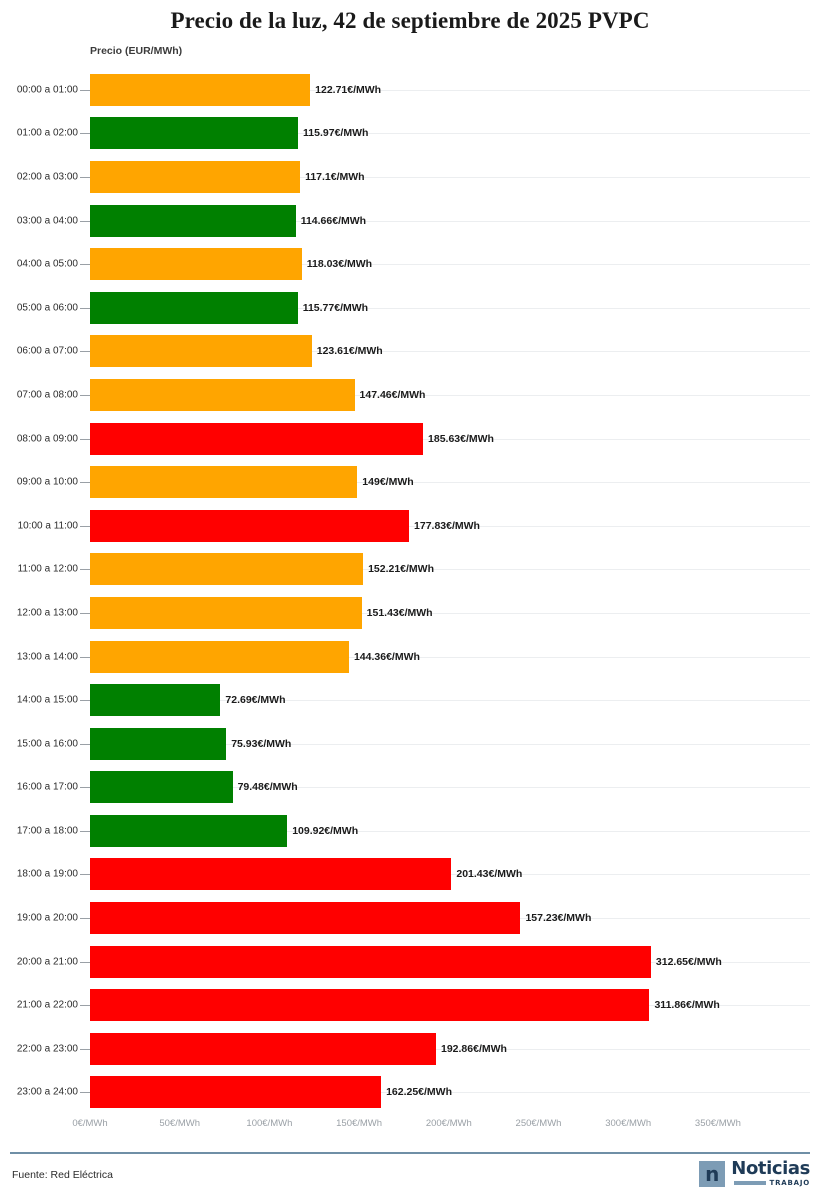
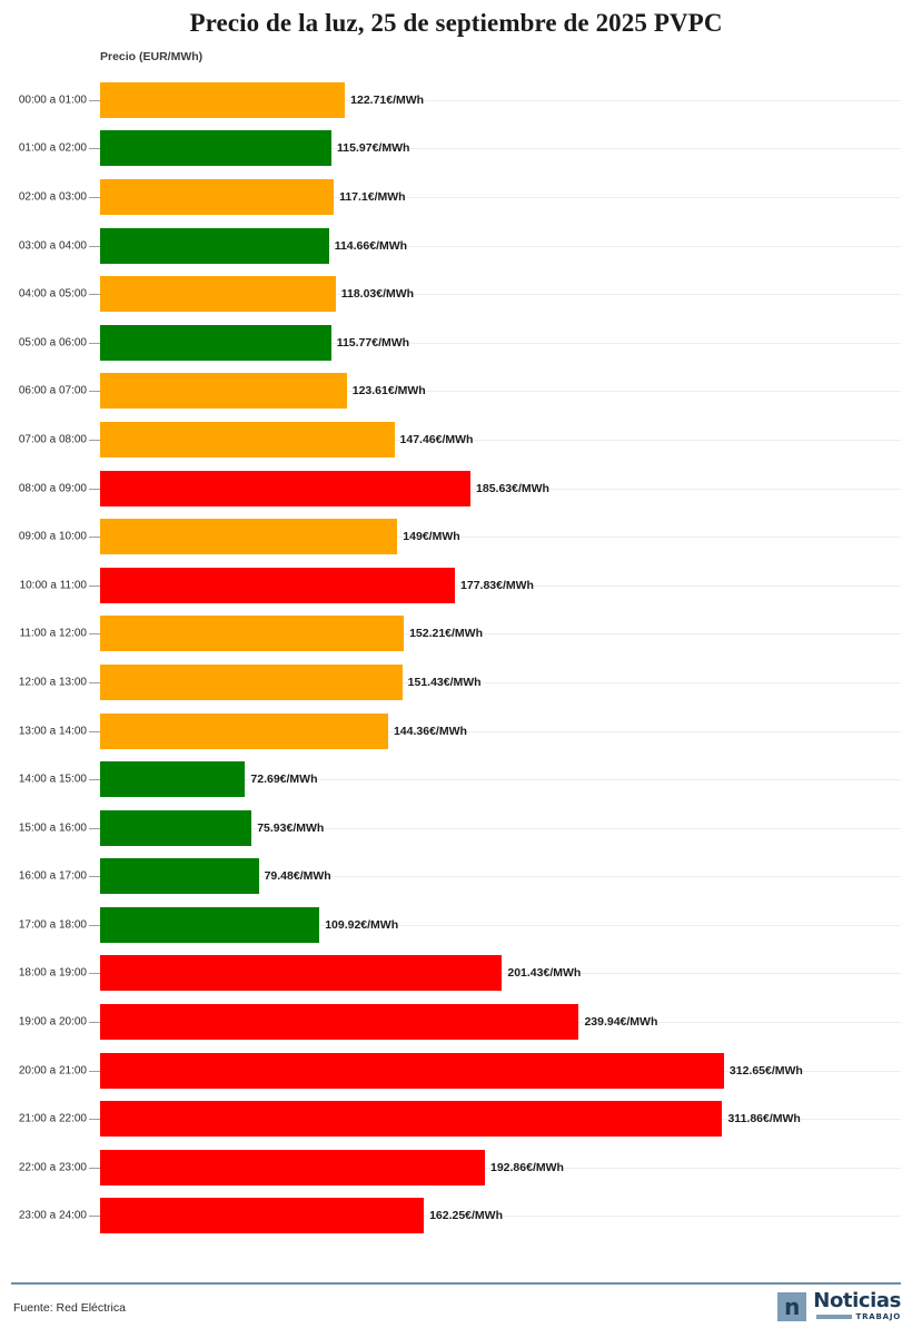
- Precio de la luz, 42 de septiembre de 2025 PVPC
+ Precio de la luz, 25 de septiembre de 2025 PVPC
  Precio (EUR/MWh)
  00:00 a 01:00
  122.71€/MWh
  01:00 a 02:00
  115.97€/MWh
  02:00 a 03:00
  117.1€/MWh
  03:00 a 04:00
  114.66€/MWh
  04:00 a 05:00
  118.03€/MWh
  05:00 a 06:00
  115.77€/MWh
  06:00 a 07:00
  123.61€/MWh
  07:00 a 08:00
  147.46€/MWh
  08:00 a 09:00
  185.63€/MWh
  09:00 a 10:00
  149€/MWh
  10:00 a 11:00
  177.83€/MWh
  11:00 a 12:00
  152.21€/MWh
  12:00 a 13:00
  151.43€/MWh
  13:00 a 14:00
  144.36€/MWh
  14:00 a 15:00
  72.69€/MWh
  15:00 a 16:00
  75.93€/MWh
  16:00 a 17:00
  79.48€/MWh
  17:00 a 18:00
  109.92€/MWh
  18:00 a 19:00
  201.43€/MWh
  19:00 a 20:00
- 157.23€/MWh
+ 239.94€/MWh
  20:00 a 21:00
  312.65€/MWh
  21:00 a 22:00
  311.86€/MWh
  22:00 a 23:00
  192.86€/MWh
  23:00 a 24:00
  162.25€/MWh
- 0€/MWh
- 50€/MWh
- 100€/MWh
- 150€/MWh
- 200€/MWh
- 250€/MWh
- 300€/MWh
- 350€/MWh
  Fuente: Red Eléctrica
  n
  Noticias
  TRABAJO
